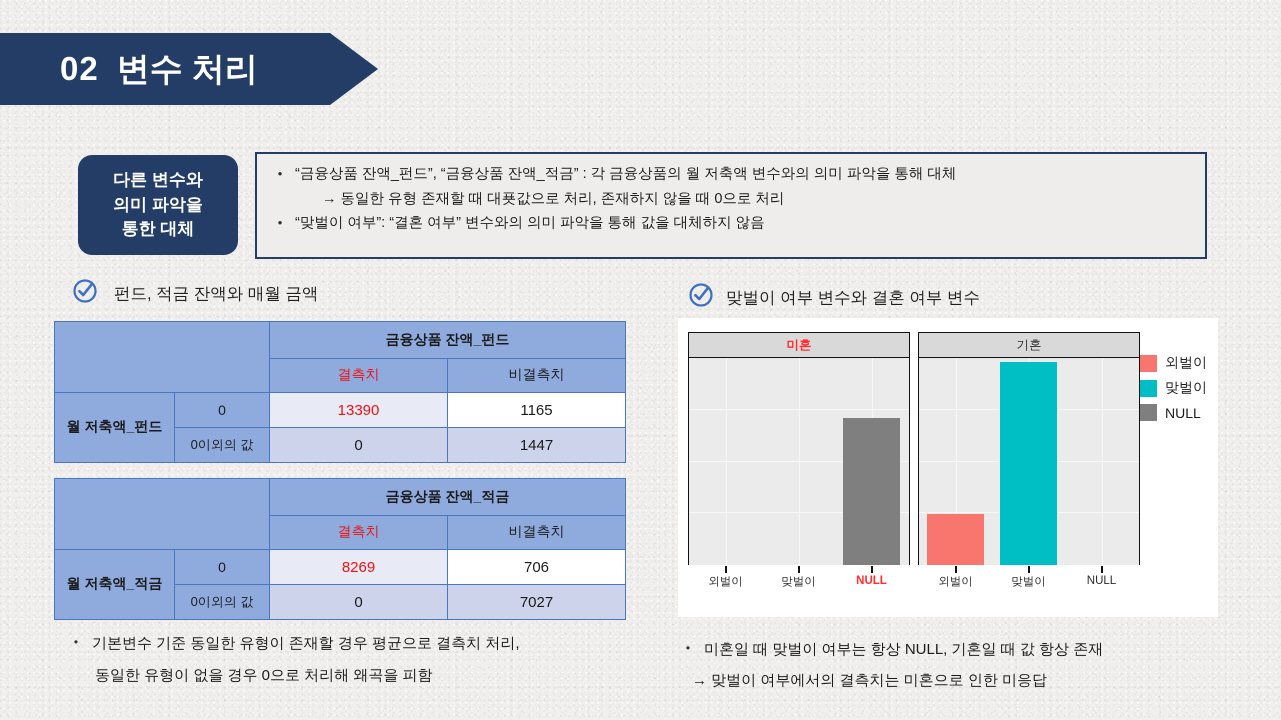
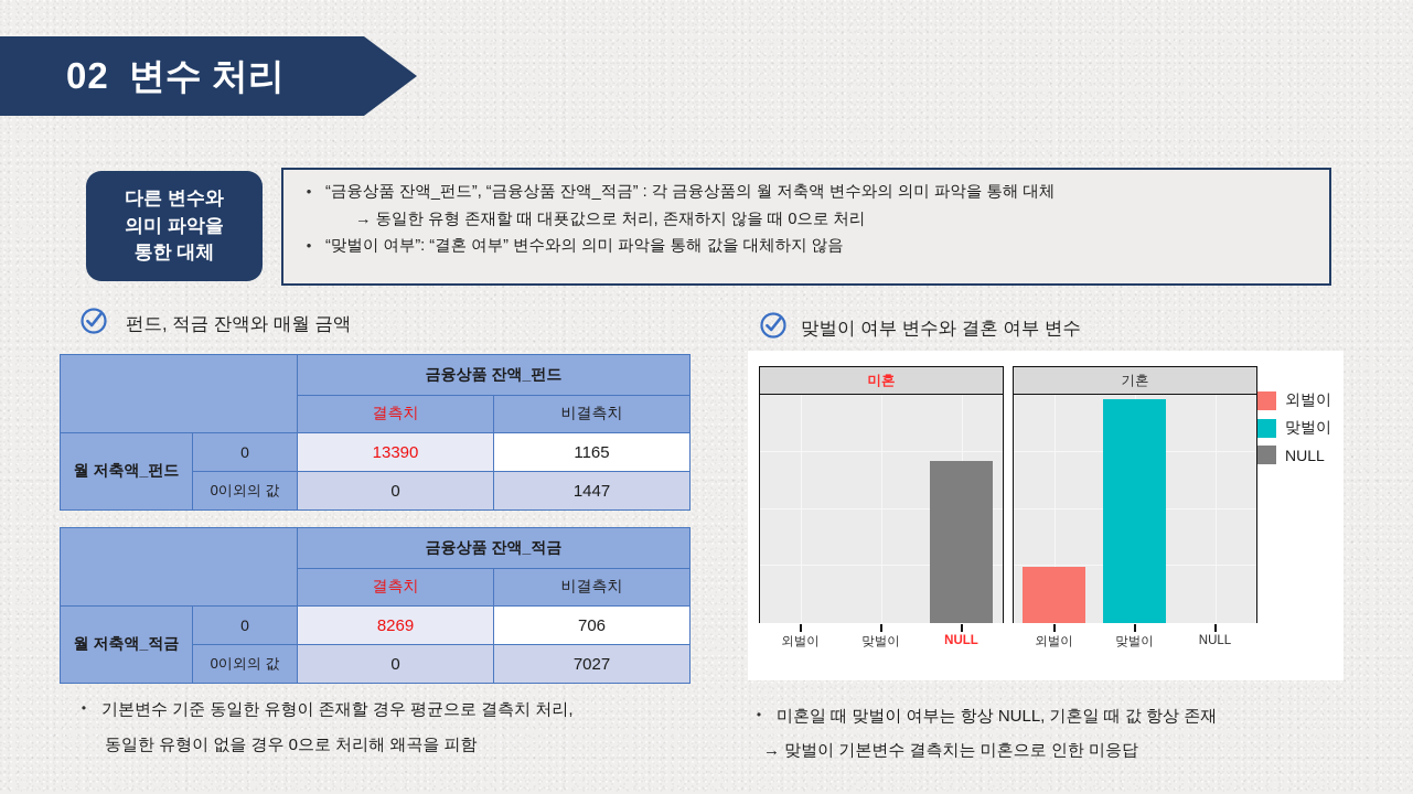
  02
  변수 처리
  다른 변수와
  의미 파악을
  통한 대체
  •
  “금융상품 잔액_펀드”, “금융상품 잔액_적금” : 각 금융상품의 월 저축액 변수와의 의미 파악을 통해 대체
  → 동일한 유형 존재할 때 대푯값으로 처리, 존재하지 않을 때 0으로 처리
  •
  “맞벌이 여부”: “결혼 여부” 변수와의 의미 파악을 통해 값을 대체하지 않음
  펀드, 적금 잔액와 매월 금액
  맞벌이 여부 변수와 결혼 여부 변수
  	금융상품 잔액_펀드
  결측치	비결측치
  월 저축액_펀드	0	13390	1165
  0이외의 값	0	1447
  	금융상품 잔액_적금
  결측치	비결측치
  월 저축액_적금	0	8269	706
  0이외의 값	0	7027
  미혼
  외벌이
  맞벌이
  NULL
  기혼
  외벌이
  맞벌이
  NULL
  외벌이
  맞벌이
  NULL
  •
  기본변수 기준 동일한 유형이 존재할 경우 평균으로 결측치 처리,
  동일한 유형이 없을 경우 0으로 처리해 왜곡을 피함
  •
  미혼일 때 맞벌이 여부는 항상 NULL, 기혼일 때 값 항상 존재
- → 맞벌이 여부에서의 결측치는 미혼으로 인한 미응답
+ → 맞벌이 기본변수 결측치는 미혼으로 인한 미응답
